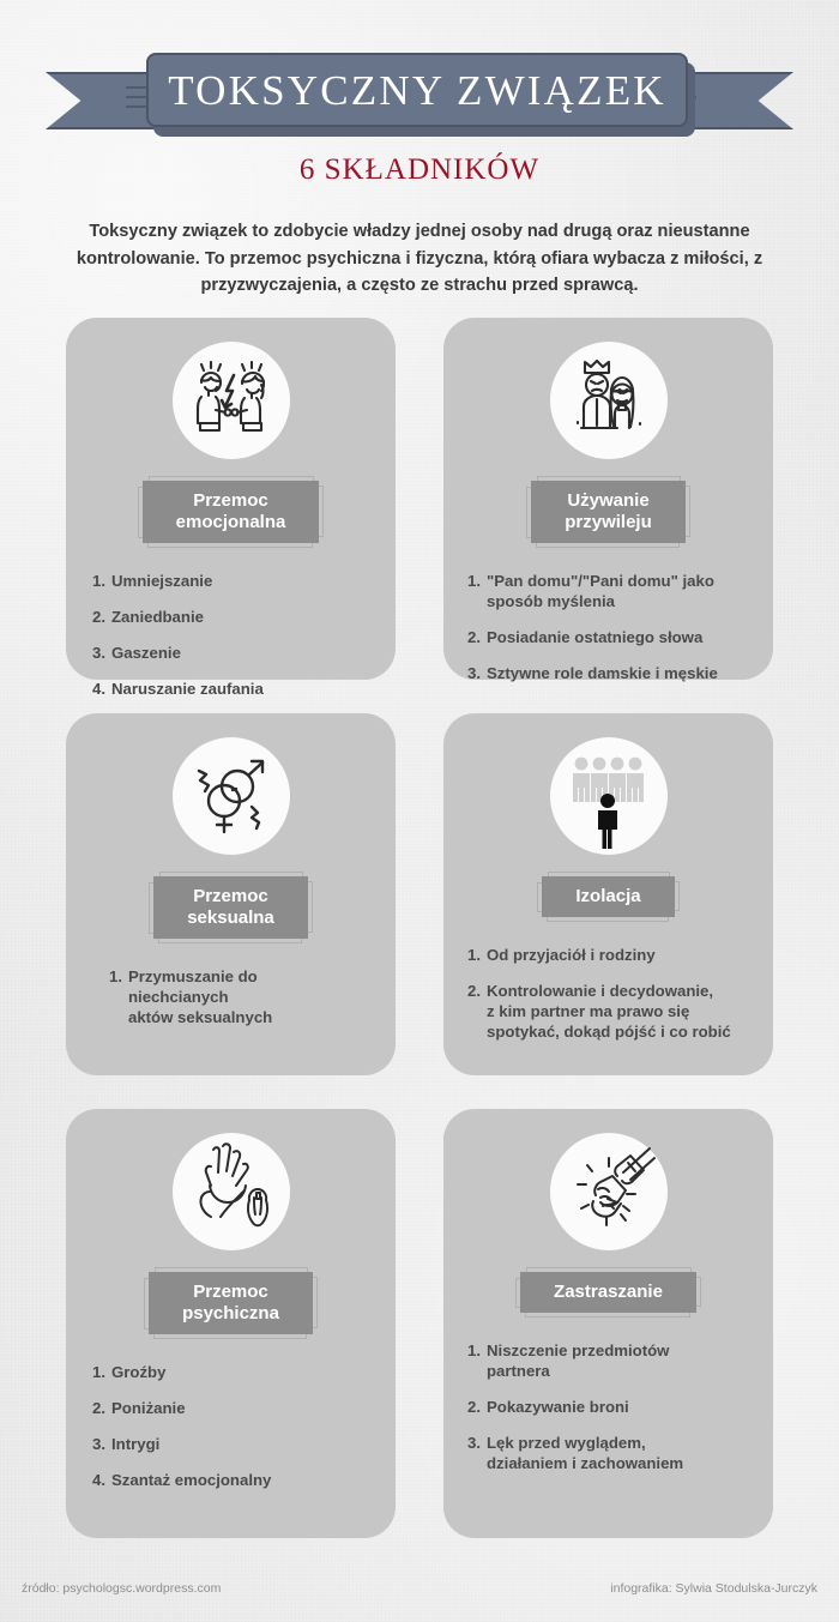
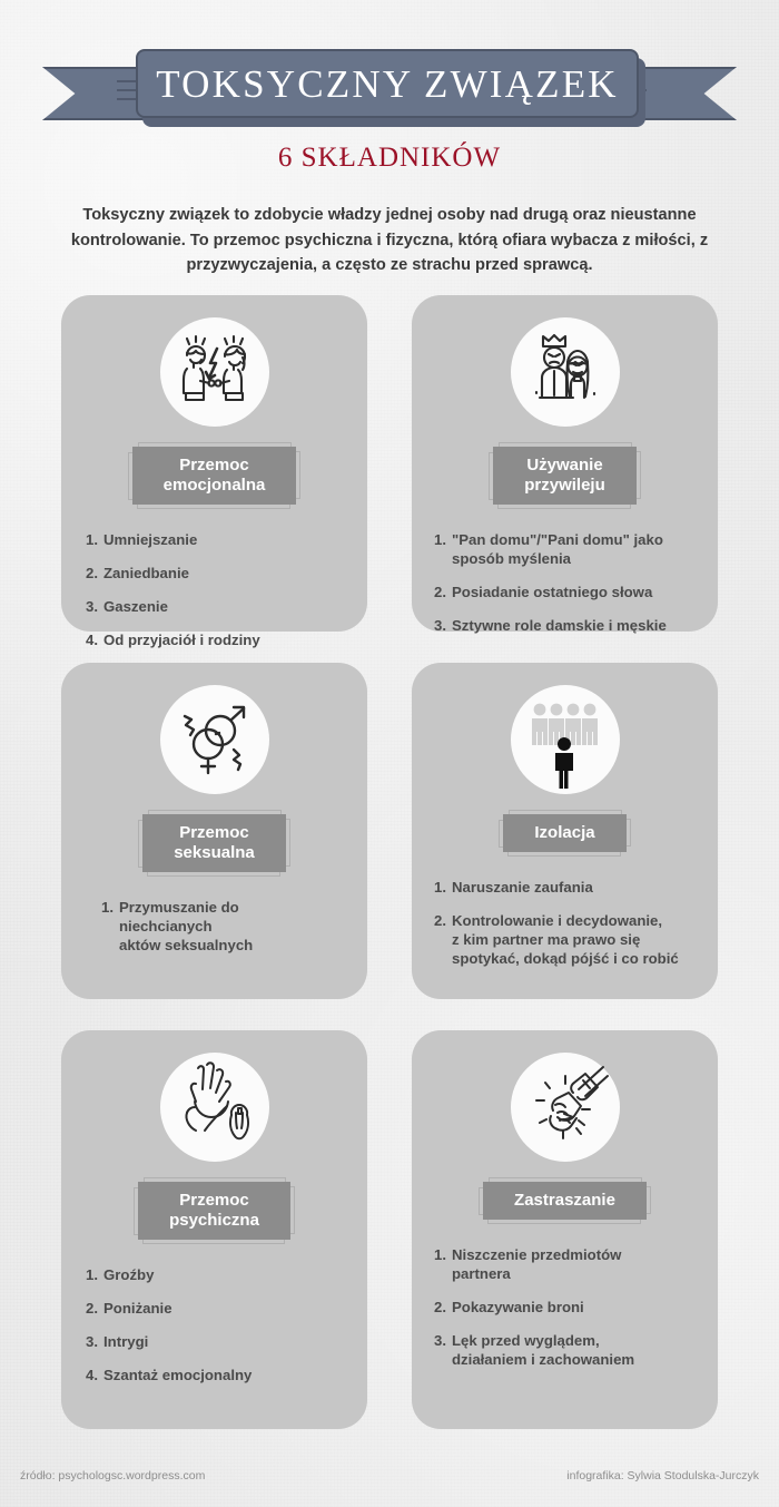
  TOKSYCZNY ZWIĄZEK
  6 SKŁADNIKÓW
  Toksyczny związek to zdobycie władzy jednej osoby nad drugą oraz nieustanne kontrolowanie. To przemoc psychiczna i fizyczna, którą ofiara wybacza z miłości, z przyzwyczajenia, a często ze strachu przed sprawcą.
  Przemoc
  emocjonalna
  1.
  Umniejszanie
  2.
  Zaniedbanie
  3.
  Gaszenie
  4.
- Naruszanie zaufania
+ Od przyjaciół i rodziny
  Używanie
  przywileju
  1.
  "Pan domu"/"Pani domu" jako
  sposób myślenia
  2.
  Posiadanie ostatniego słowa
  3.
  Sztywne role damskie i męskie
  Przemoc
  seksualna
  1.
  Przymuszanie do
  niechcianych
  aktów seksualnych
  Izolacja
  1.
- Od przyjaciół i rodziny
+ Naruszanie zaufania
  2.
  Kontrolowanie i decydowanie,
  z kim partner ma prawo się
  spotykać, dokąd pójść i co robić
  Przemoc
  psychiczna
  1.
  Groźby
  2.
  Poniżanie
  3.
  Intrygi
  4.
  Szantaż emocjonalny
  Zastraszanie
  1.
  Niszczenie przedmiotów
  partnera
  2.
  Pokazywanie broni
  3.
  Lęk przed wyglądem,
  działaniem i zachowaniem
  źródło: psychologsc.wordpress.com
  infografika: Sylwia Stodulska-Jurczyk
